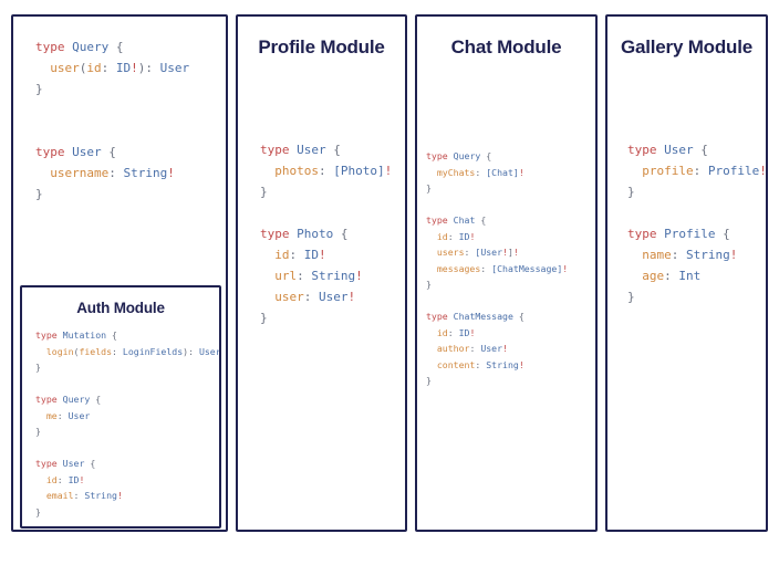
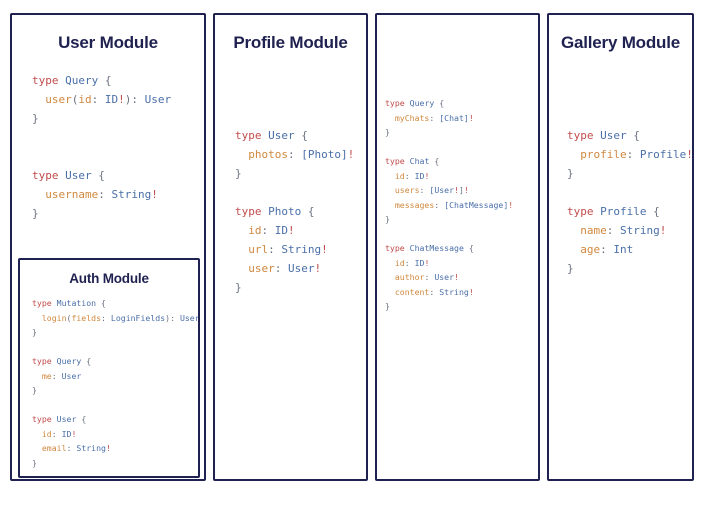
+ User Module
  type Query { user(id: ID!): User } type User { username: String! }
  Auth Module
  type Mutation { login(fields: LoginFields): User } type Query { me: User } type User { id: ID! email: String! }
  Profile Module
  type User { photos: [Photo]! } type Photo { id: ID! url: String! user: User! }
- Chat Module
  type Query { myChats: [Chat]! } type Chat { id: ID! users: [User!]! messages: [ChatMessage]! } type ChatMessage { id: ID! author: User! content: String! }
  Gallery Module
  type User { profile: Profile! } type Profile { name: String! age: Int }
